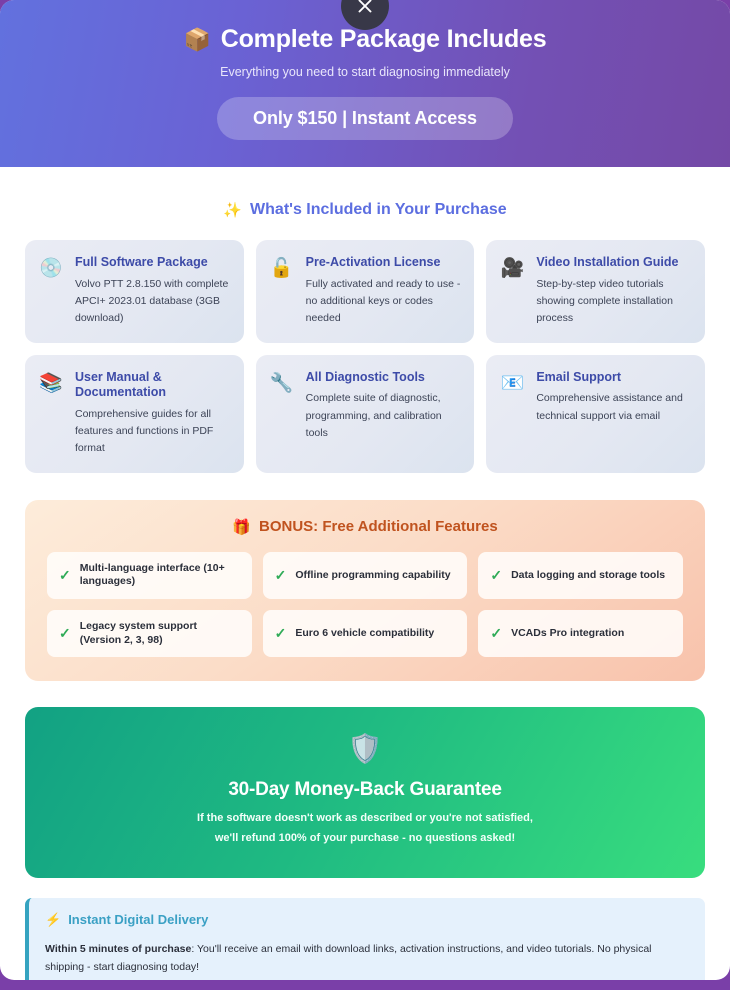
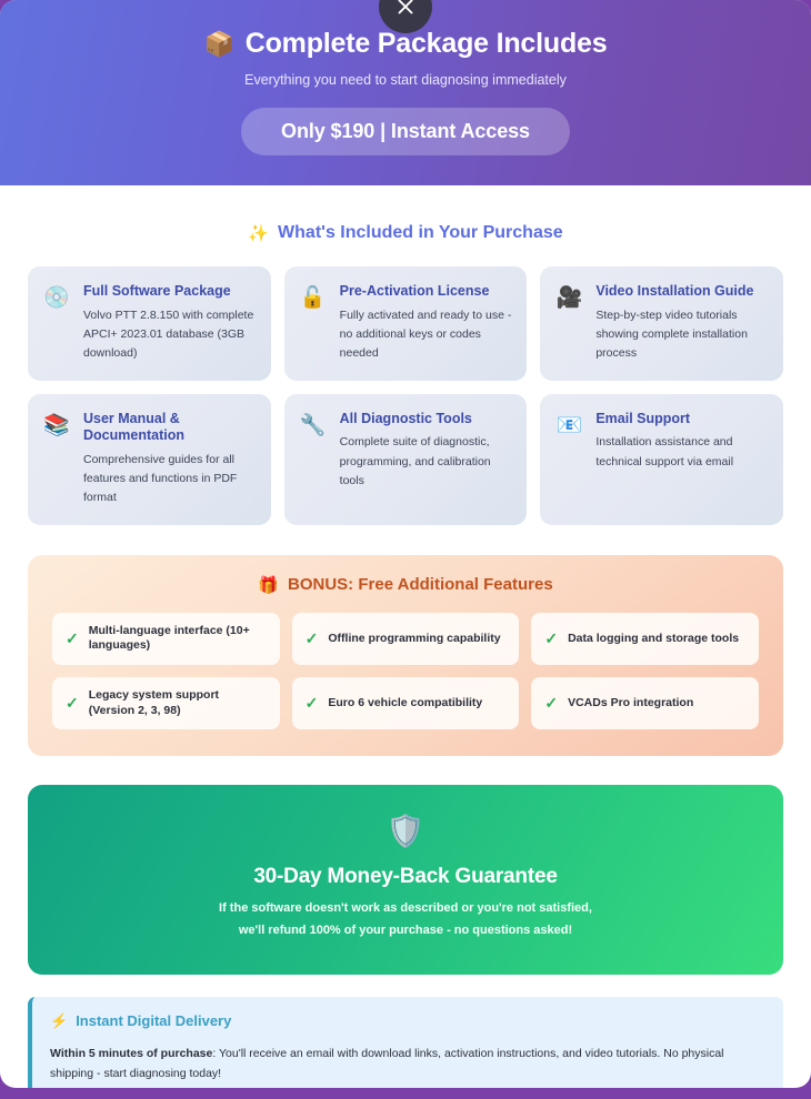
  📦
  Complete Package Includes
  Everything you need to start diagnosing immediately
- Only $150 | Instant Access
+ Only $190 | Instant Access
  ✨
  What's Included in Your Purchase
  💿
  Full Software Package
  Volvo PTT 2.8.150 with complete APCI+ 2023.01 database (3GB download)
  🔓
  Pre-Activation License
  Fully activated and ready to use - no additional keys or codes needed
  🎥
  Video Installation Guide
  Step-by-step video tutorials showing complete installation process
  📚
  User Manual & Documentation
  Comprehensive guides for all features and functions in PDF format
  🔧
  All Diagnostic Tools
  Complete suite of diagnostic, programming, and calibration tools
  📧
  Email Support
- Comprehensive assistance and technical support via email
+ Installation assistance and technical support via email
  🎁
  BONUS: Free Additional Features
  ✓
  Multi-language interface (10+ languages)
  ✓
  Offline programming capability
  ✓
  Data logging and storage tools
  ✓
  Legacy system support (Version 2, 3, 98)
  ✓
  Euro 6 vehicle compatibility
  ✓
  VCADs Pro integration
  🛡️
  30-Day Money-Back Guarantee
  If the software doesn't work as described or you're not satisfied,
  we'll refund 100% of your purchase - no questions asked!
  ⚡
  Instant Digital Delivery
  Within 5 minutes of purchase: You'll receive an email with download links, activation instructions, and video tutorials. No physical shipping - start diagnosing today!
